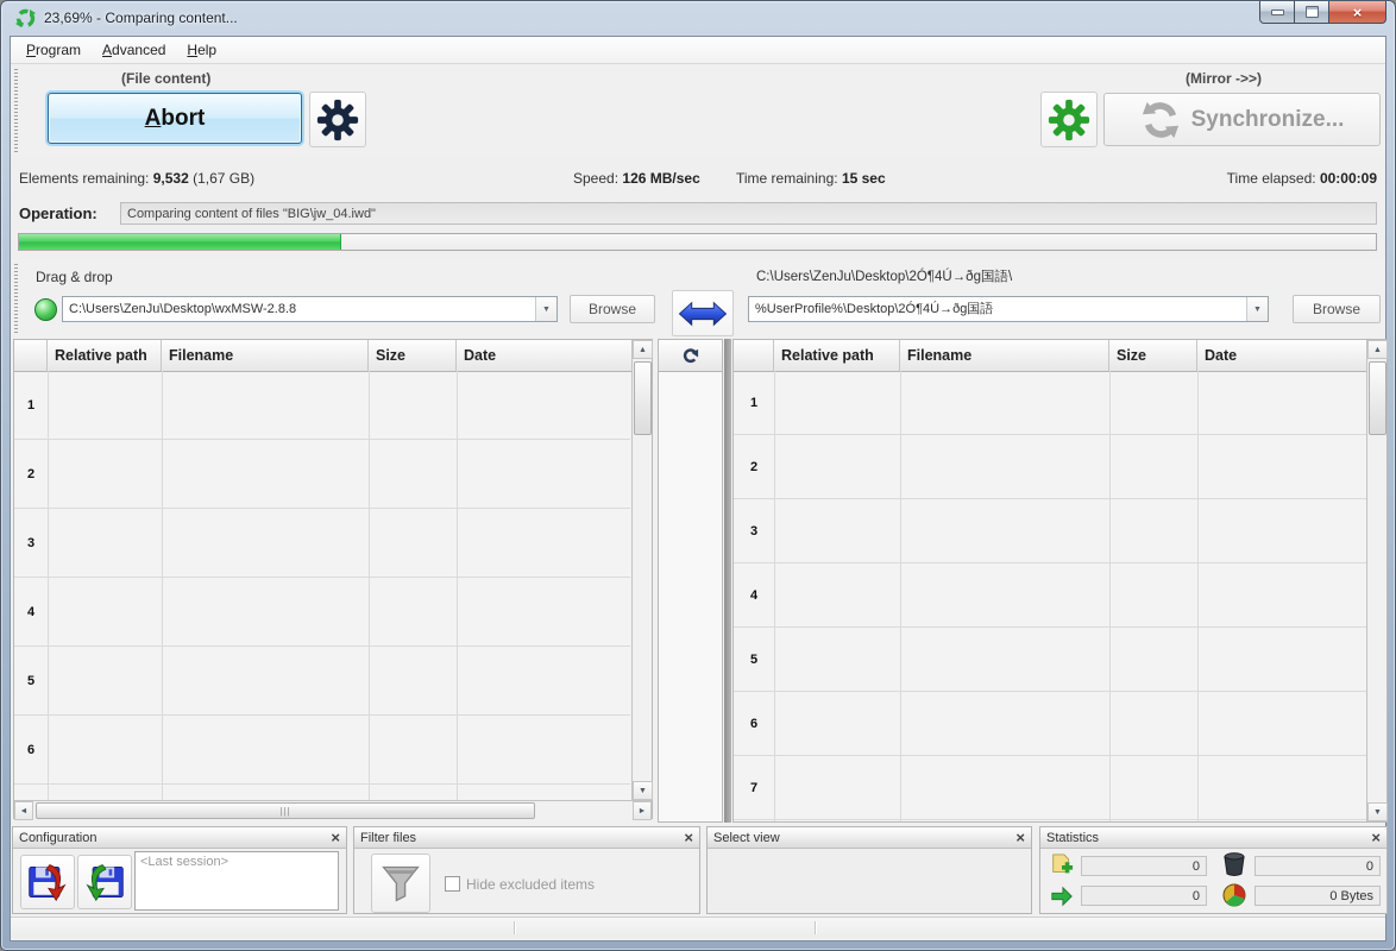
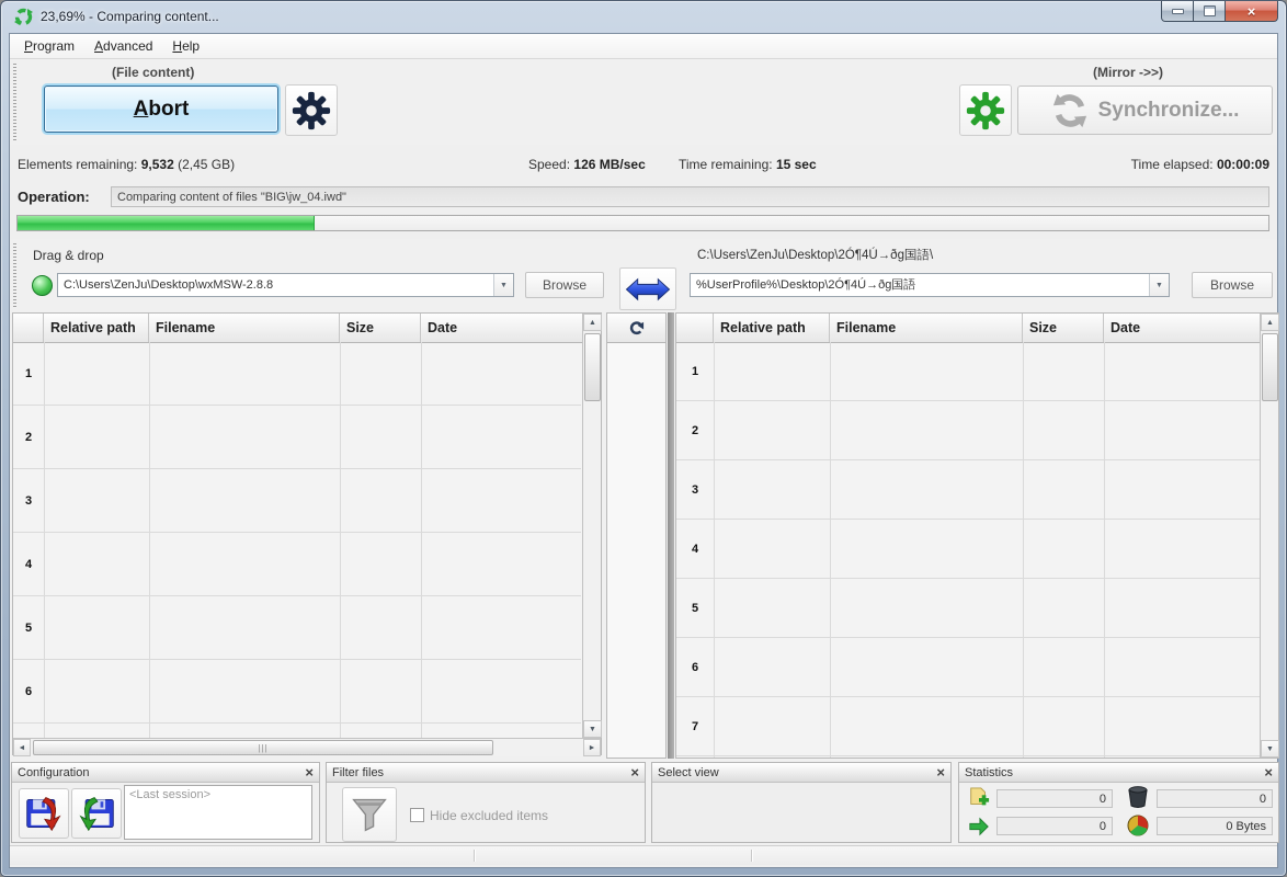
  23,69% - Comparing content...
  ×
  Program
  Advanced
  Help
  (File content)
  Abort
  (Mirror ->>)
  Synchronize...
- Elements remaining: 9,532 (1,67 GB)
+ Elements remaining: 9,532 (2,45 GB)
  Speed: 126 MB/sec
  Time remaining: 15 sec
  Time elapsed: 00:00:09
  Operation:
  Comparing content of files "BIG\jw_04.iwd"
  Drag & drop
  C:\Users\ZenJu\Desktop\wxMSW-2.8.8
  Browse
  C:\Users\ZenJu\Desktop\2Ó¶4Ú→ðg国語\
  %UserProfile%\Desktop\2Ó¶4Ú→ðg国語
  Browse
  Relative path
  Filename
  Size
  Date
  1
  2
  3
  4
  5
  6
  |||
  Relative path
  Filename
  Size
  Date
  1
  2
  3
  4
  5
  6
  7
  Configuration
  ×
  <Last session>
  Filter files
  ×
  Hide excluded items
  Select view
  ×
  Statistics
  ×
  0
  0
  0
  0 Bytes
